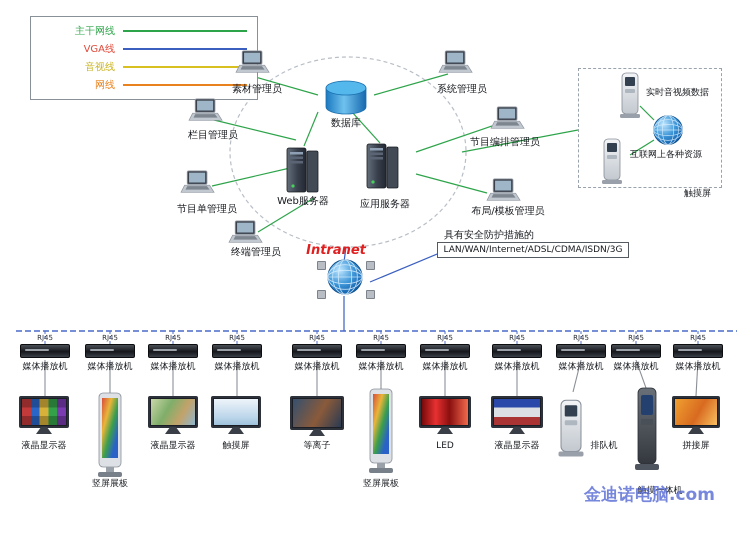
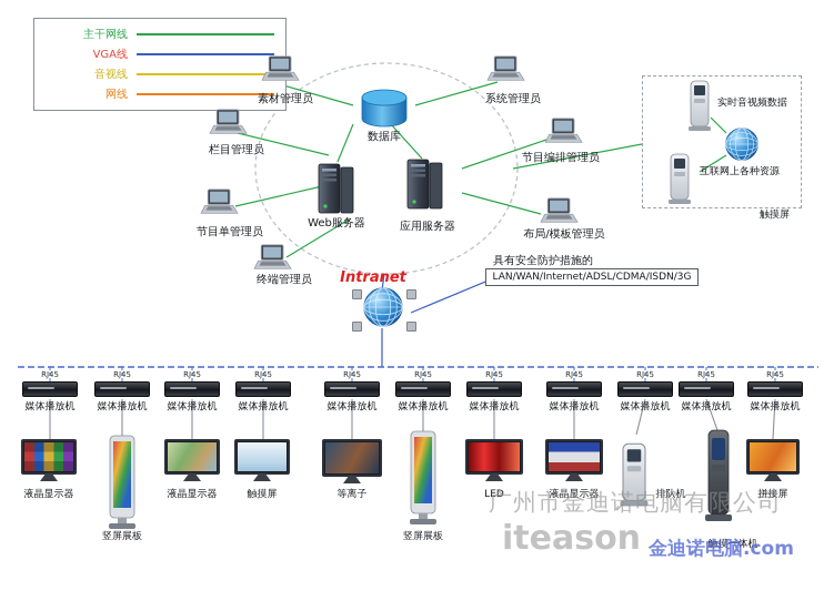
  主干网线
  VGA线
  音视线
  网线
  数据库
  Web服务器
  应用服务器
  素材管理员
  系统管理员
  栏目管理员
  节目编排管理员
  节目单管理员
  布局/模板管理员
  终端管理员
  Intranet
  具有安全防护措施的
  LAN/WAN/Internet/ADSL/CDMA/ISDN/3G
  实时音视频数据
  互联网上各种资源
  触摸屏
  RJ45
  媒体播放机
  RJ45
  媒体播放机
  RJ45
  媒体播放机
  RJ45
  媒体播放机
  RJ45
  媒体播放机
  RJ45
  媒体播放机
  RJ45
  媒体播放机
  RJ45
  媒体播放机
  RJ45
  媒体播放机
  RJ45
  媒体播放机
  RJ45
  媒体播放机
  液晶显示器
  竖屏展板
  液晶显示器
  触摸屏
  等离子
  竖屏展板
  LED
  液晶显示器
  排队机
  拼接屏
  触摸一体机
+ 广州市金迪诺电脑有限公司
+ iteason
  金迪诺电脑.com
